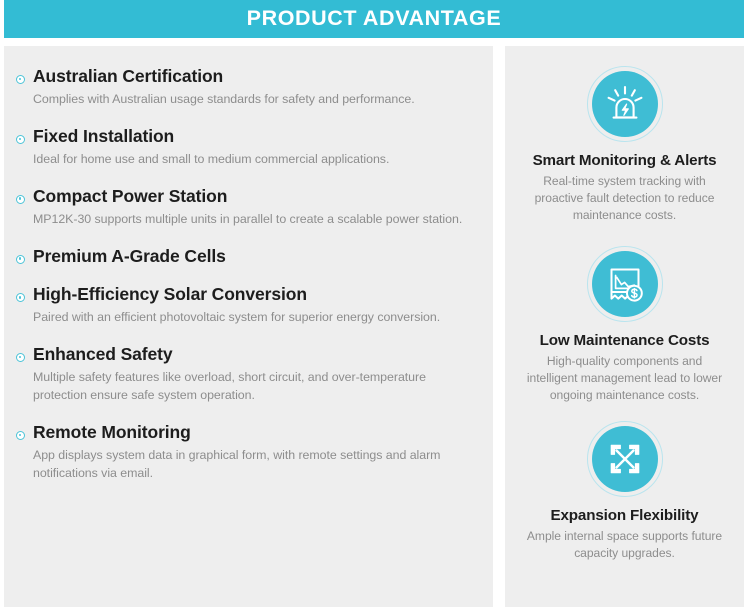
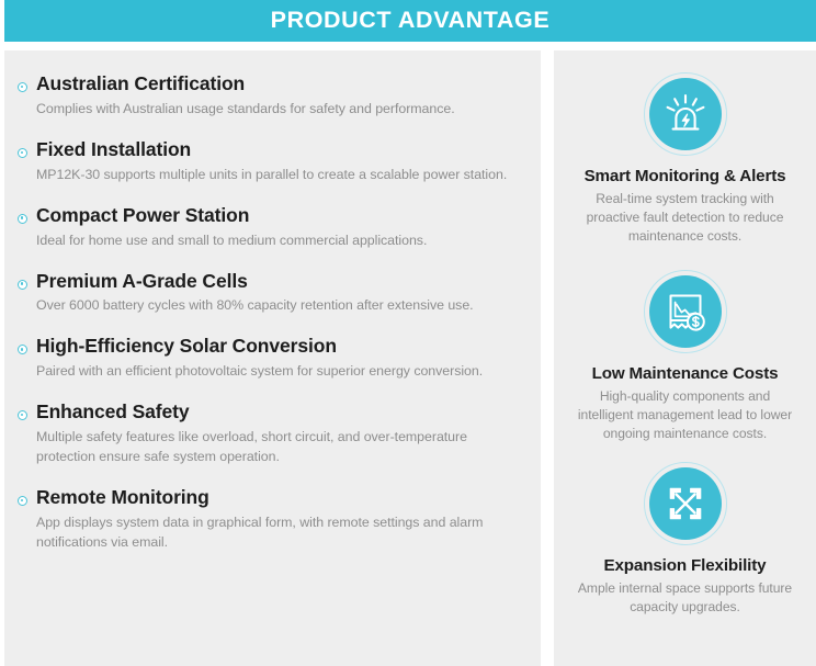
  PRODUCT ADVANTAGE
  Australian Certification
  Complies with Australian usage standards for safety and performance.
  Fixed Installation
- Ideal for home use and small to medium commercial applications.
+ MP12K-30 supports multiple units in parallel to create a scalable power station.
  Compact Power Station
- MP12K-30 supports multiple units in parallel to create a scalable power station.
+ Ideal for home use and small to medium commercial applications.
  Premium A-Grade Cells
+ Over 6000 battery cycles with 80% capacity retention after extensive use.
  High-Efficiency Solar Conversion
  Paired with an efficient photovoltaic system for superior energy conversion.
  Enhanced Safety
  Multiple safety features like overload, short circuit, and over-temperature protection ensure safe system operation.
  Remote Monitoring
  App displays system data in graphical form, with remote settings and alarm notifications via email.
  Smart Monitoring & Alerts
  Real-time system tracking with proactive fault detection to reduce maintenance costs.
  Low Maintenance Costs
  High-quality components and intelligent management lead to lower ongoing maintenance costs.
  Expansion Flexibility
  Ample internal space supports future capacity upgrades.
